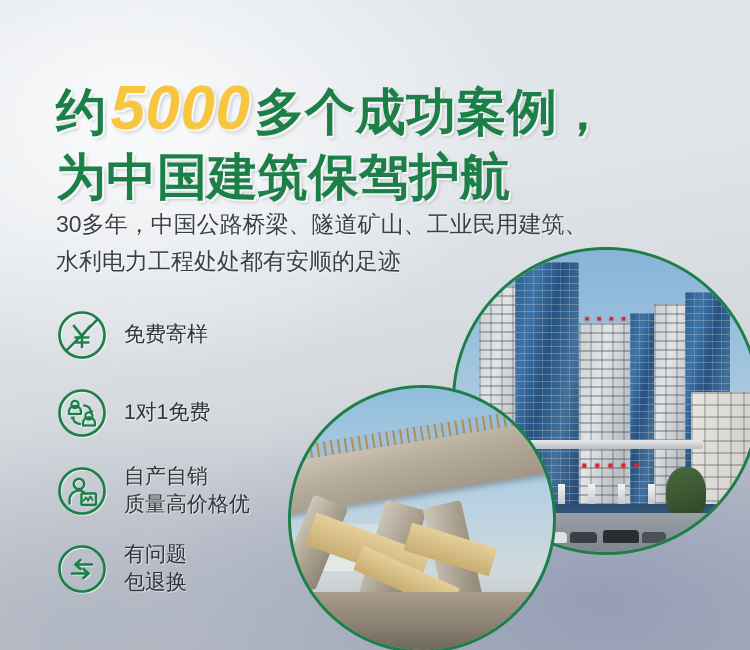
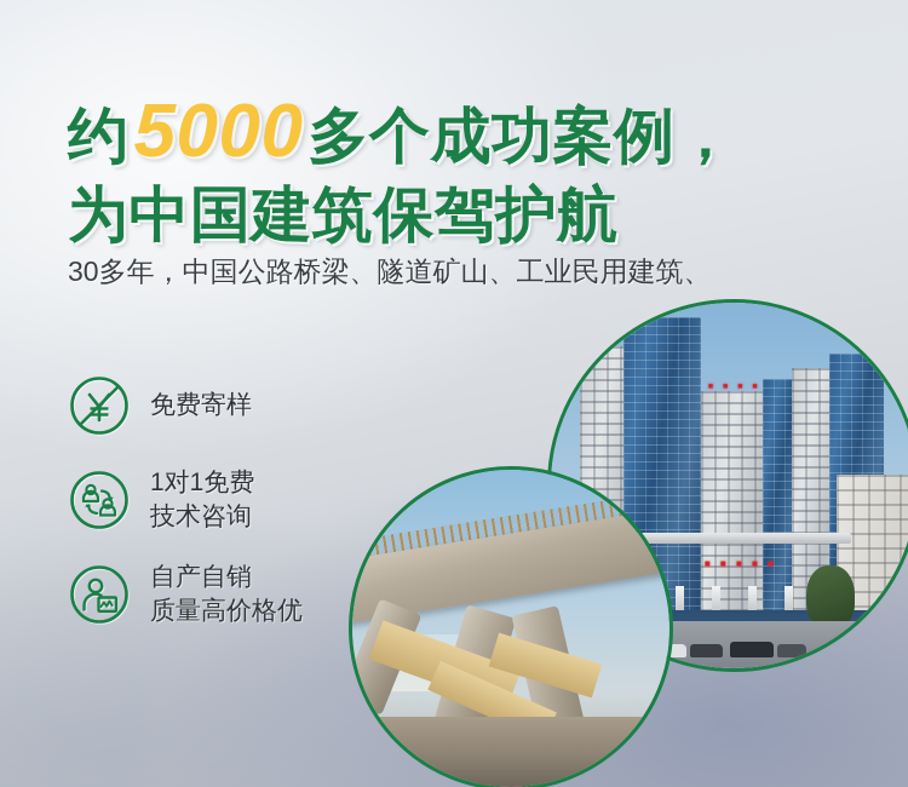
  约5000多个成功案例，
  为中国建筑保驾护航
  30多年，中国公路桥梁、隧道矿山、工业民用建筑、
- 水利电力工程处处都有安顺的足迹
  免费寄样
  1对1免费
+ 技术咨询
  自产自销
  质量高价格优
- 有问题
- 包退换
  ■ ■ ■ ■ ■
